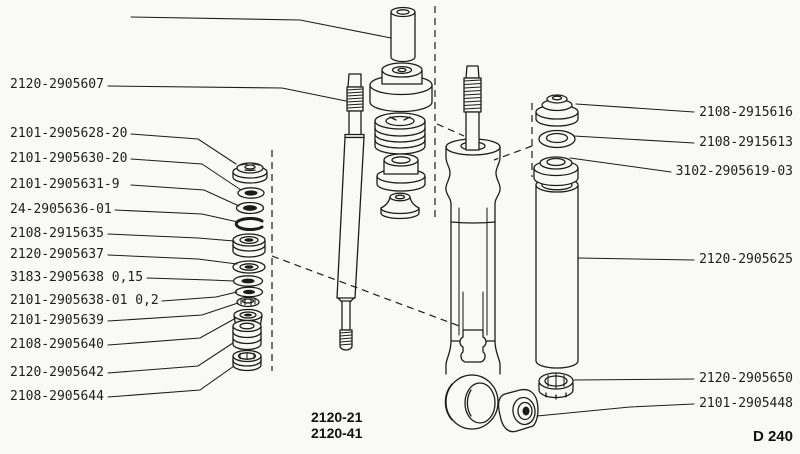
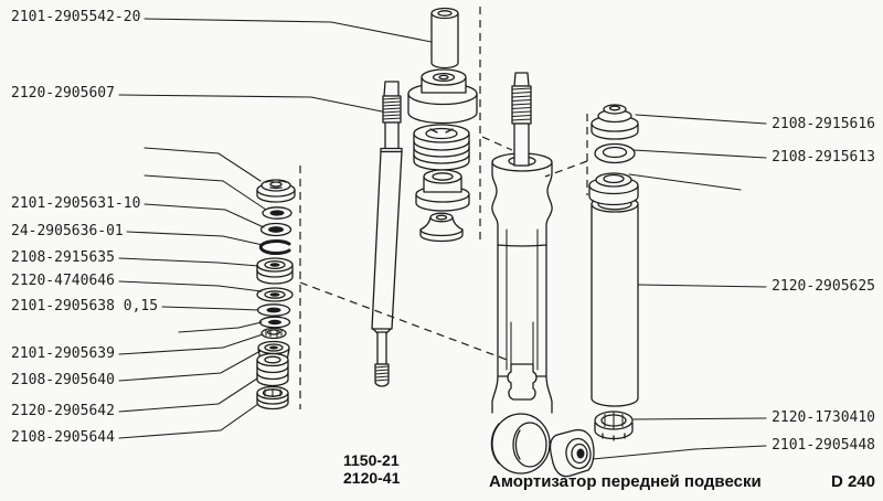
+ 2101-2905542-20
  2120-2905607
- 2101-2905628-20
- 2101-2905630-20
- 2101-2905631-9
+ 2101-2905631-10
  24-2905636-01
  2108-2915635
- 2120-2905637
+ 2120-4740646
- 3183-2905638 0,15
+ 2101-2905638 0,15
- 2101-2905638-01 0,2
  2101-2905639
  2108-2905640
  2120-2905642
  2108-2905644
  2108-2915616
  2108-2915613
- 3102-2905619-03
  2120-2905625
- 2120-2905650
+ 2120-1730410
  2101-2905448
- 2120-21
+ 1150-21
  2120-41
+ Амортизатор передней подвески
  D 240
